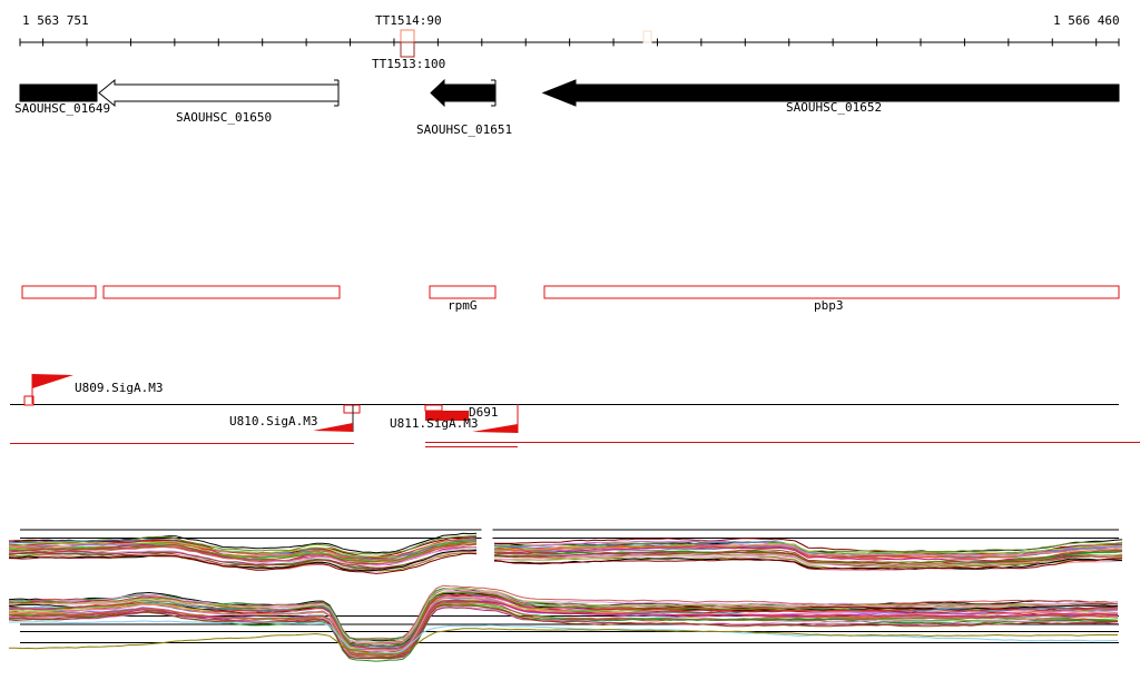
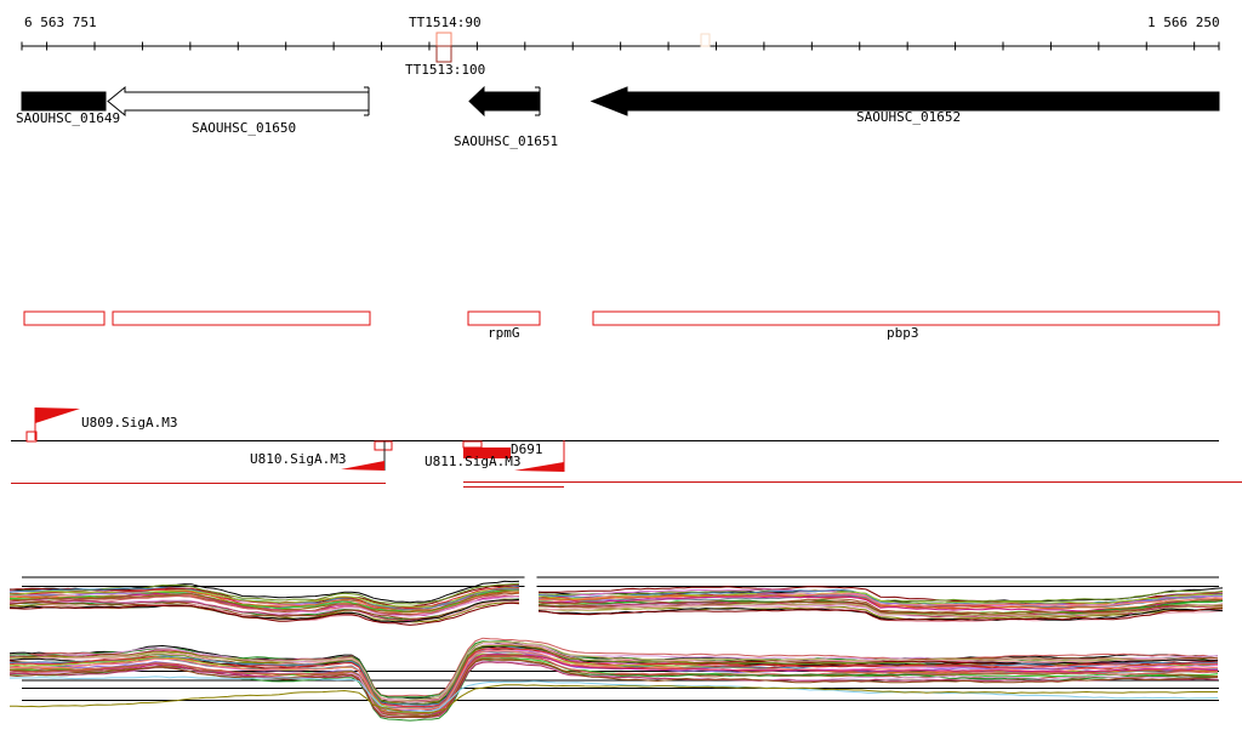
- 1 563 751
+ 6 563 751
- 1 566 460
+ 1 566 250
  TT1514:90
  TT1513:100
  SAOUHSC_01649
  SAOUHSC_01650
  SAOUHSC_01651
  SAOUHSC_01652
  rpmG
  pbp3
  U809.SigA.M3
  U810.SigA.M3
  U811.SigA.M3
  D691
